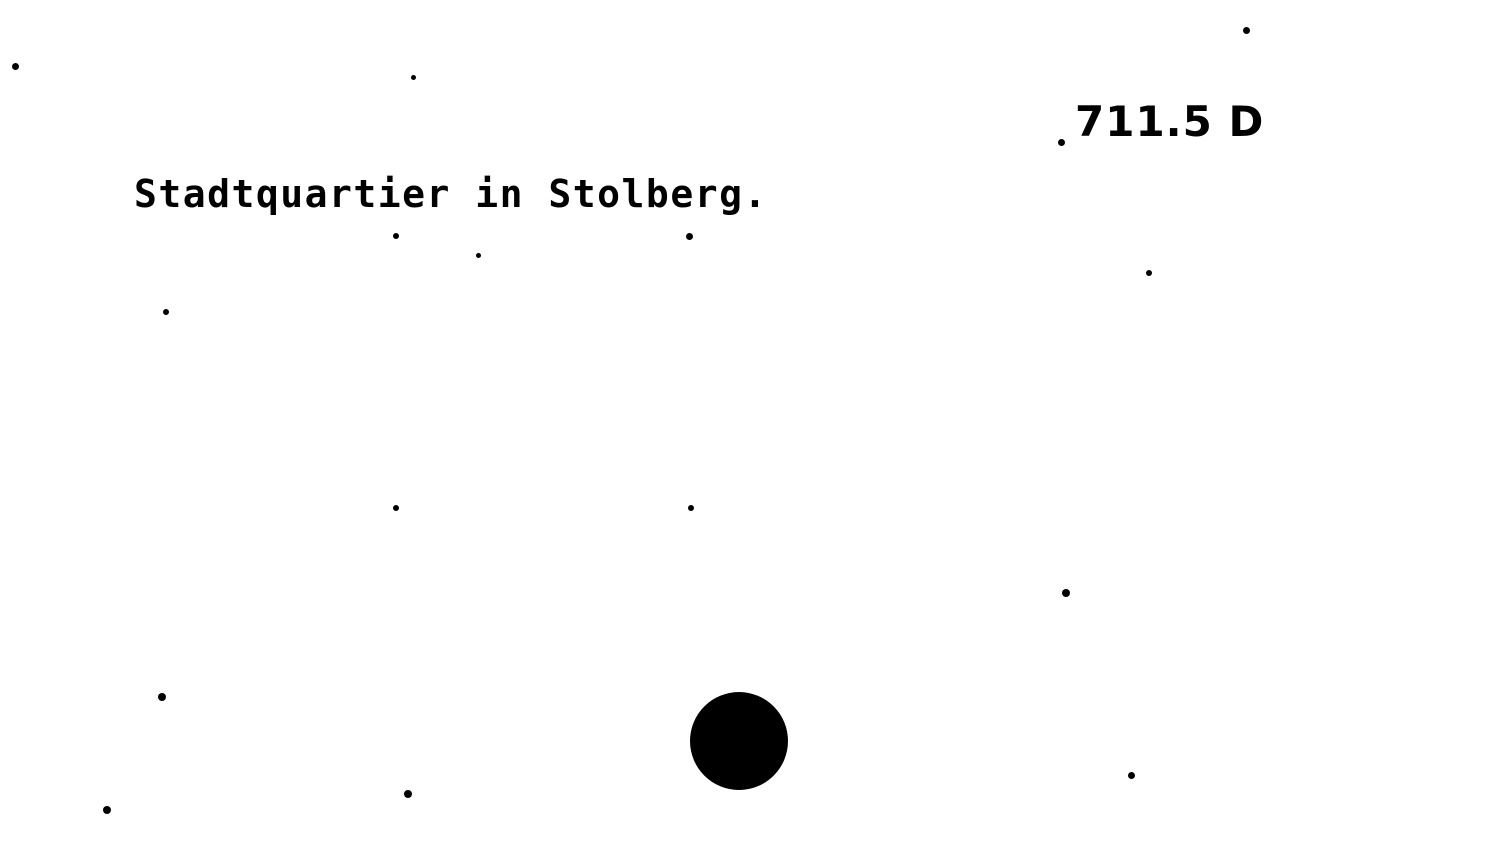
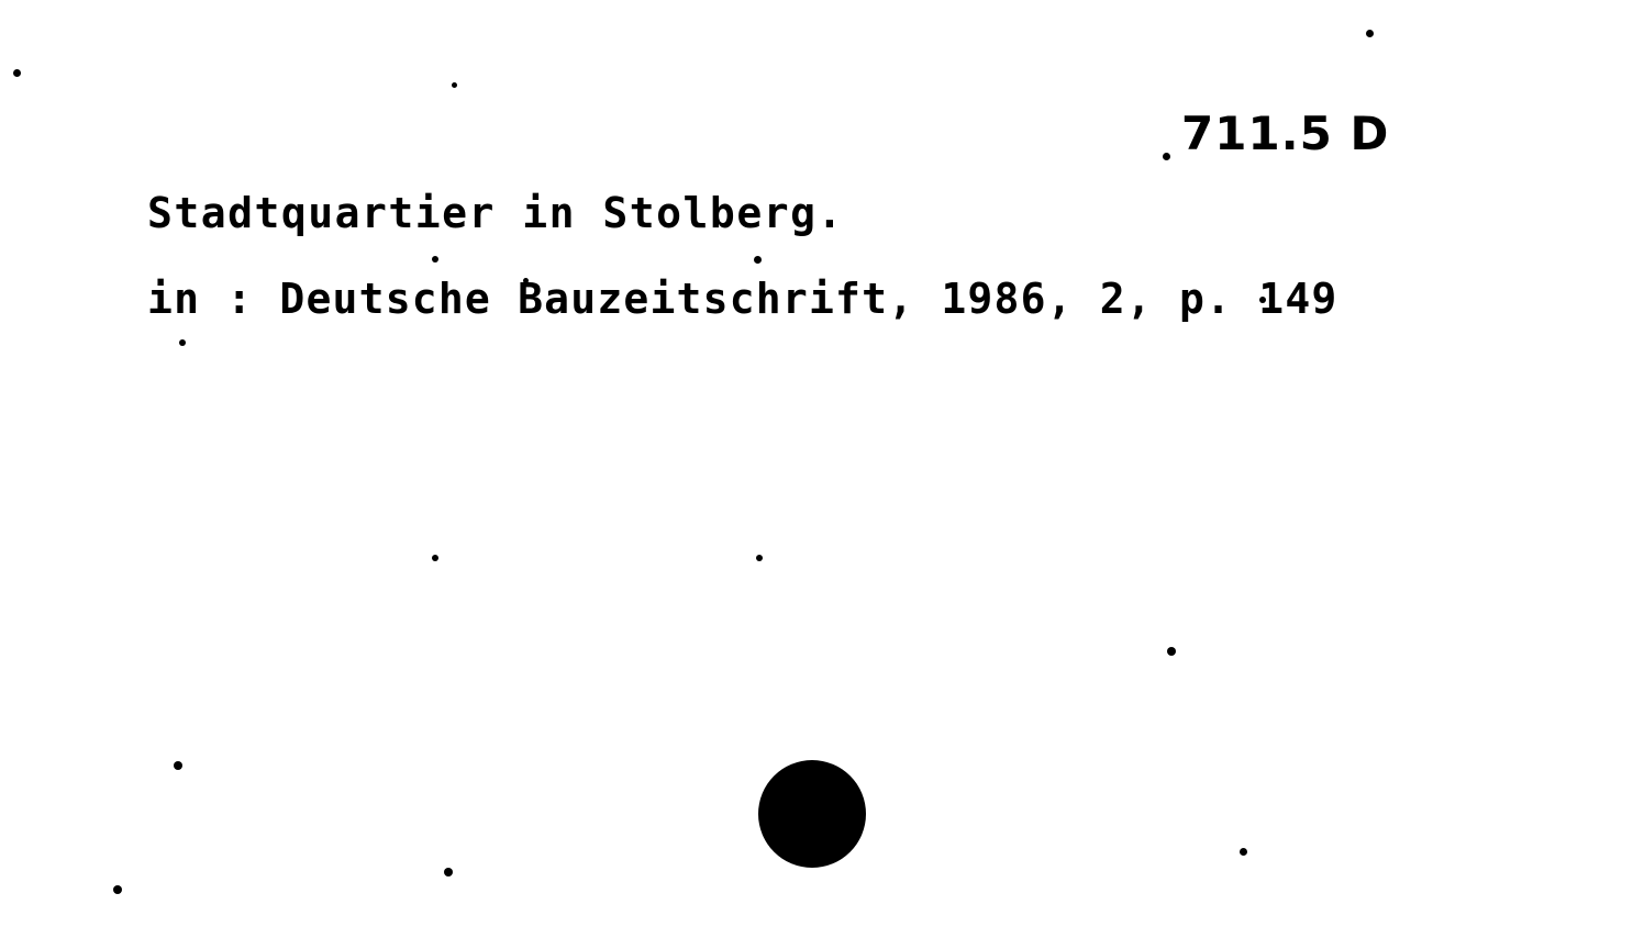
  711.5 D
  Stadtquartier in Stolberg.
+ in : Deutsche Bauzeitschrift, 1986, 2, p. 149
